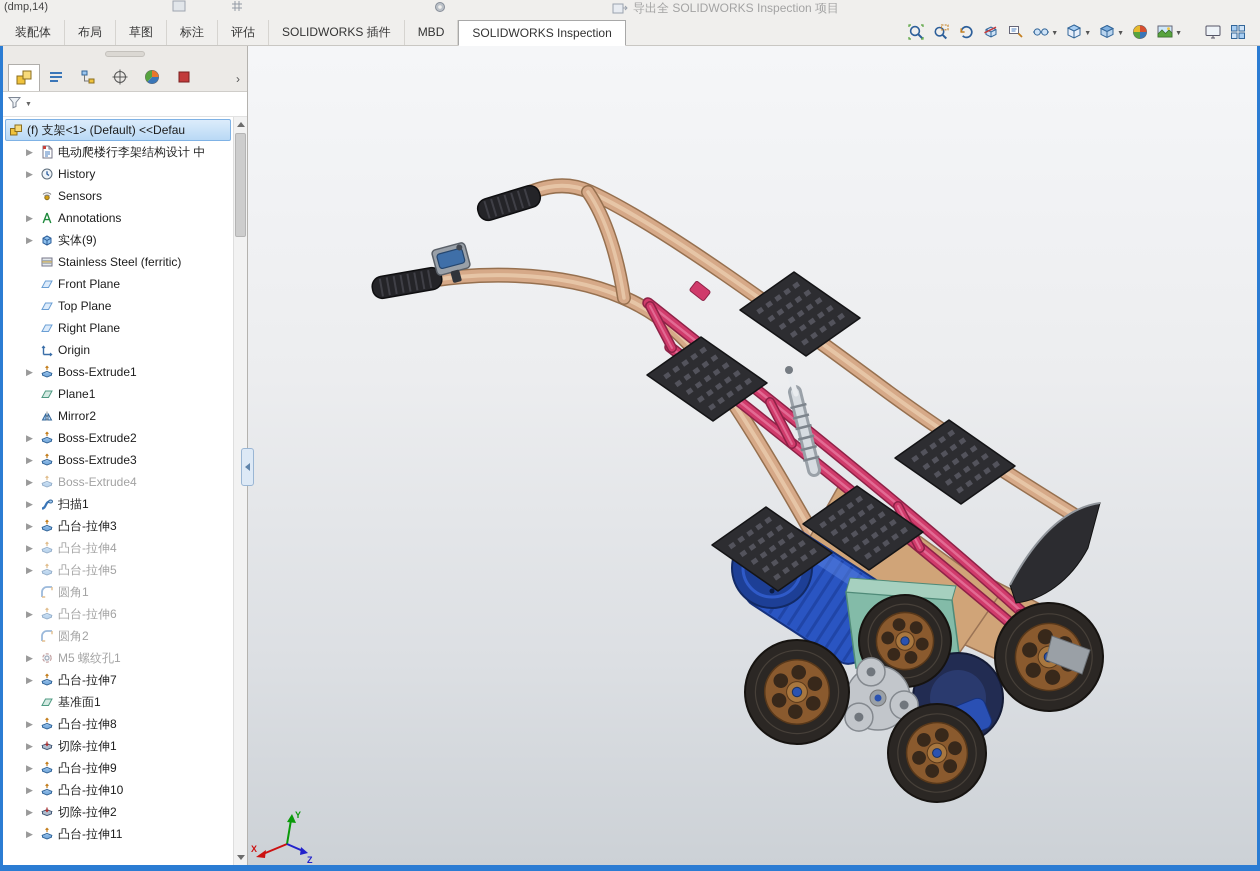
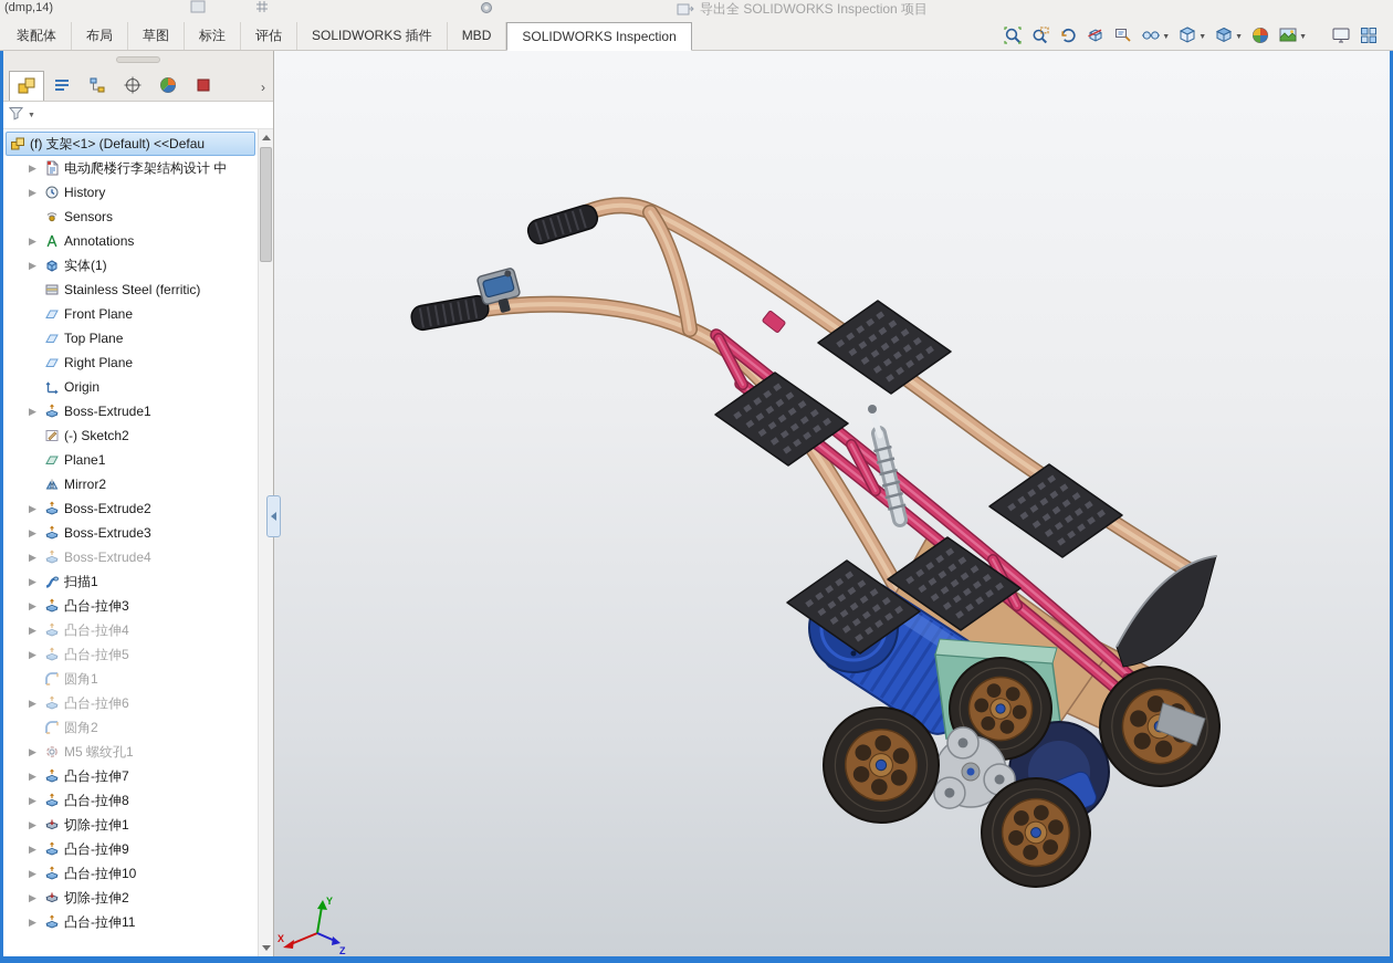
  (dmp,14)
  导出全 SOLIDWORKS Inspection 项目
  装配体
  布局
  草图
  标注
  评估
  SOLIDWORKS 插件
  MBD
  SOLIDWORKS Inspection
  ›
  (f) 支架<1> (Default) <<Defau
  ▶
  电动爬楼行李架结构设计 中
  ▶
  History
  Sensors
  ▶
  Annotations
  ▶
- 实体(9)
+ 实体(1)
  Stainless Steel (ferritic)
  Front Plane
  Top Plane
  Right Plane
  Origin
  ▶
  Boss-Extrude1
+ (-) Sketch2
  Plane1
  Mirror2
  ▶
  Boss-Extrude2
  ▶
  Boss-Extrude3
  ▶
  Boss-Extrude4
  ▶
  扫描1
  ▶
  凸台-拉伸3
  ▶
  凸台-拉伸4
  ▶
  凸台-拉伸5
  圆角1
  ▶
  凸台-拉伸6
  圆角2
  ▶
  M5 螺纹孔1
  ▶
  凸台-拉伸7
- 基准面1
  ▶
  凸台-拉伸8
  ▶
  切除-拉伸1
  ▶
  凸台-拉伸9
  ▶
  凸台-拉伸10
  ▶
  切除-拉伸2
  ▶
  凸台-拉伸11
  X
  Y
  Z
